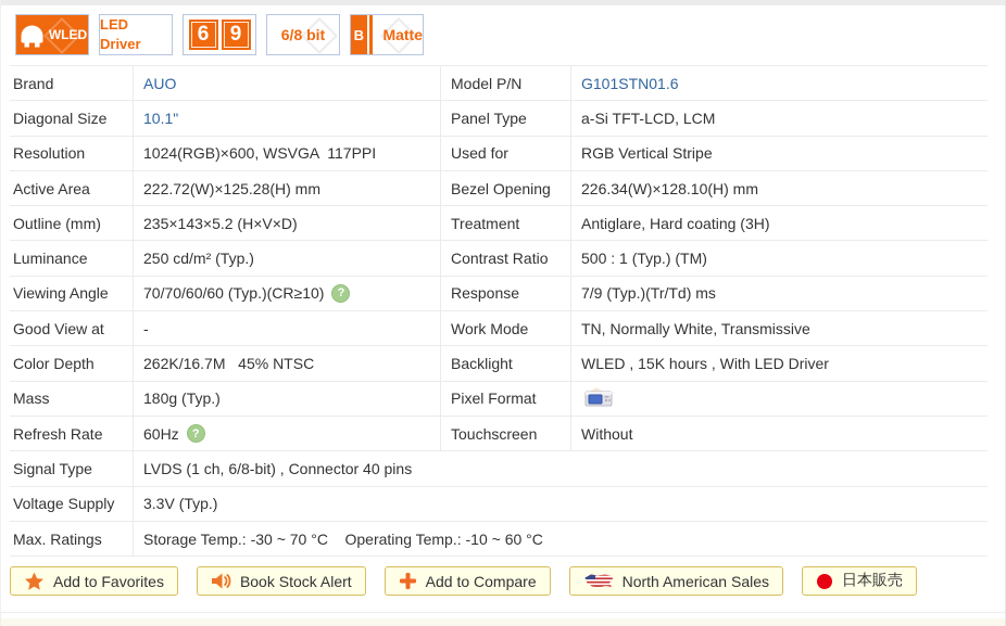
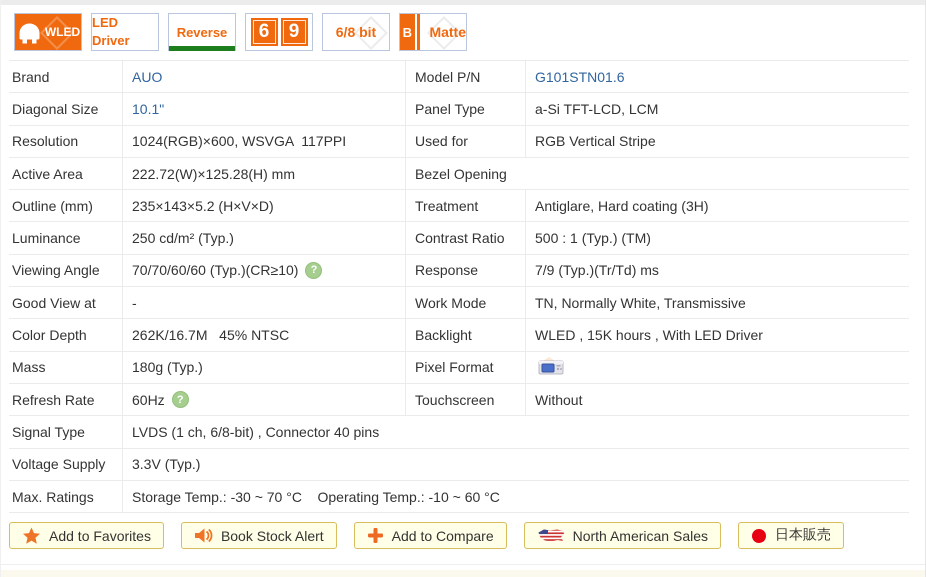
  WLED
  LED Driver
+ Reverse
  6
  9
  6/8 bit
  B
  Matte
  Brand
  AUO
  Model P/N
  G101STN01.6
  Diagonal Size
  10.1"
  Panel Type
  a-Si TFT-LCD, LCM
  Resolution
  1024(RGB)×600, WSVGA 117PPI
  Used for
  RGB Vertical Stripe
  Active Area
  222.72(W)×125.28(H) mm
  Bezel Opening
- 226.34(W)×128.10(H) mm
  Outline (mm)
  235×143×5.2 (H×V×D)
  Treatment
  Antiglare, Hard coating (3H)
  Luminance
  250 cd/m² (Typ.)
  Contrast Ratio
  500 : 1 (Typ.) (TM)
  Viewing Angle
  70/70/60/60 (Typ.)(CR≥10)
  ?
  Response
  7/9 (Typ.)(Tr/Td) ms
  Good View at
  -
  Work Mode
  TN, Normally White, Transmissive
  Color Depth
  262K/16.7M 45% NTSC
  Backlight
  WLED , 15K hours , With LED Driver
  Mass
  180g (Typ.)
  Pixel Format
  Refresh Rate
  60Hz
  ?
  Touchscreen
  Without
  Signal Type
  LVDS (1 ch, 6/8-bit) , Connector 40 pins
  Voltage Supply
  3.3V (Typ.)
  Max. Ratings
  Storage Temp.: -30 ~ 70 °C Operating Temp.: -10 ~ 60 °C
  Add to Favorites
  Book Stock Alert
  Add to Compare
  North American Sales
  日本販売
